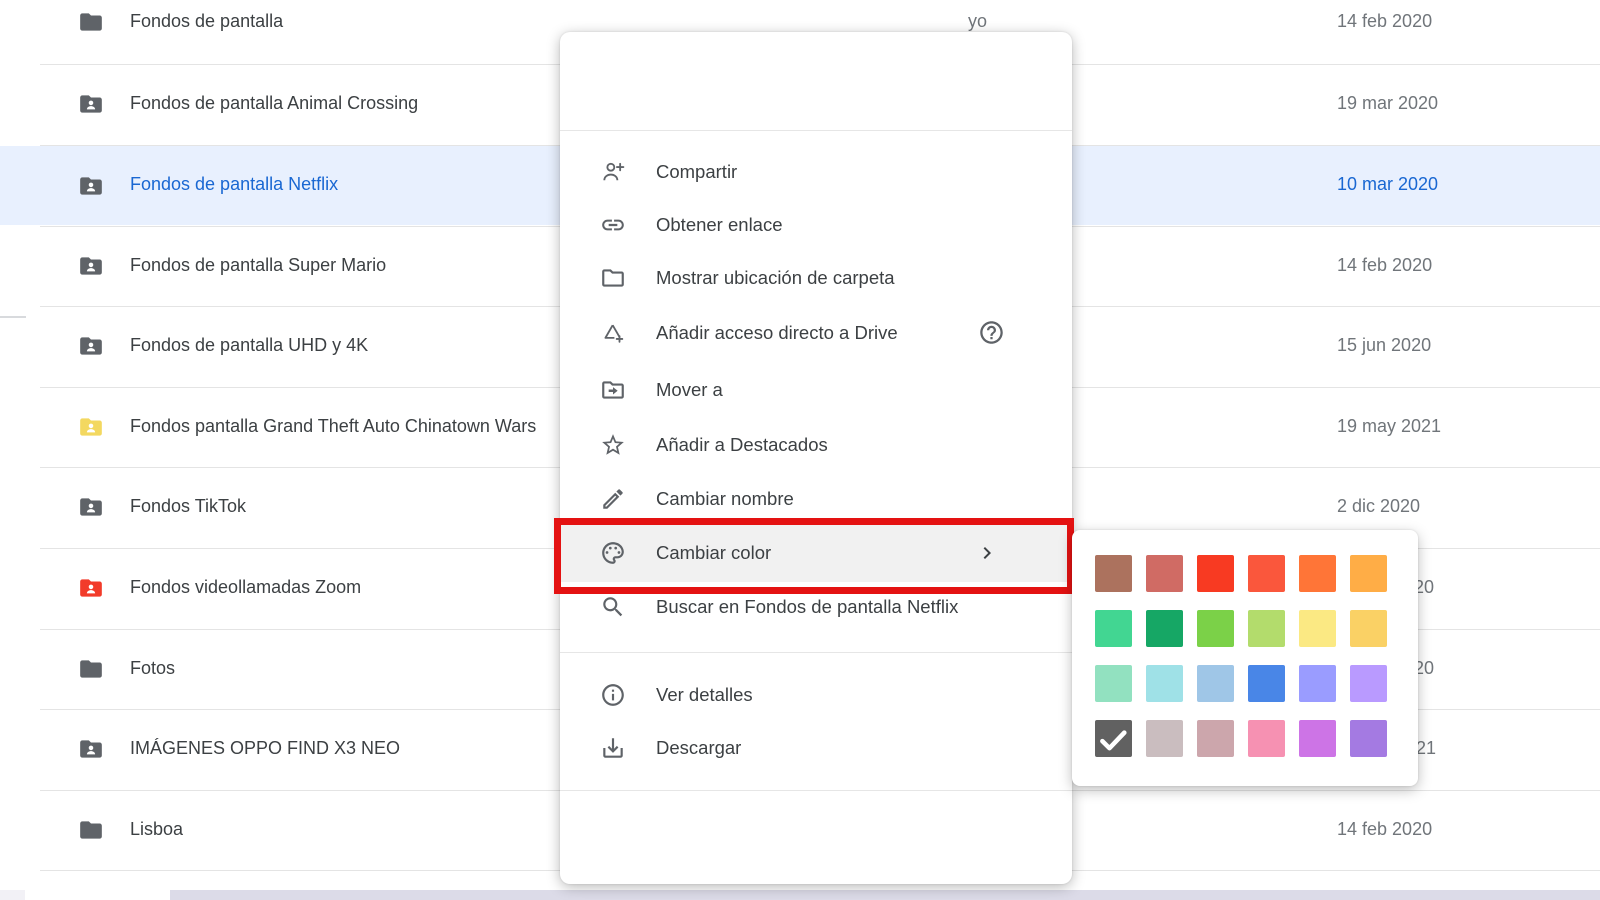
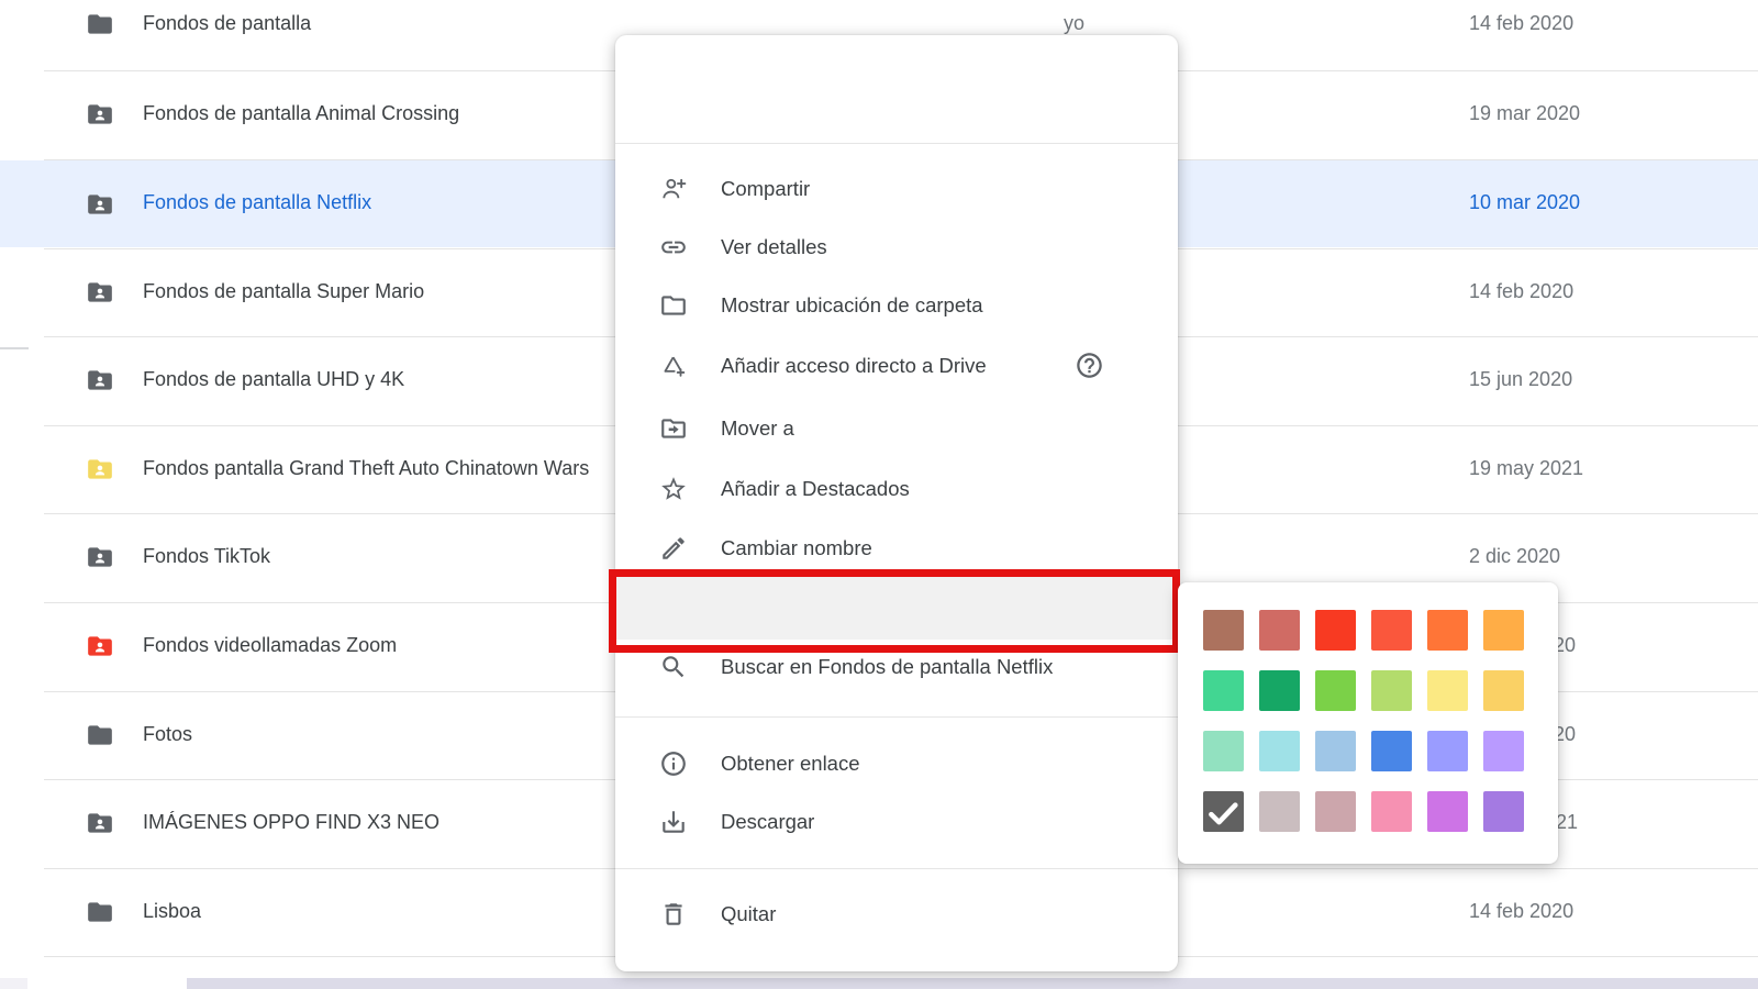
  Fondos de pantalla
  yo
  14 feb 2020
  Fondos de pantalla Animal Crossing
  19 mar 2020
  Fondos de pantalla Netflix
  10 mar 2020
  Fondos de pantalla Super Mario
  14 feb 2020
  Fondos de pantalla UHD y 4K
  15 jun 2020
  Fondos pantalla Grand Theft Auto Chinatown Wars
  19 may 2021
  Fondos TikTok
  2 dic 2020
  Fondos videollamadas Zoom
  Fotos
  IMÁGENES OPPO FIND X3 NEO
  Lisboa
  14 feb 2020
  Compartir
- Obtener enlace
+ Ver detalles
  Mostrar ubicación de carpeta
  Añadir acceso directo a Drive
  Mover a
  Añadir a Destacados
  Cambiar nombre
- Cambiar color
  Buscar en Fondos de pantalla Netflix
- Ver detalles
+ Obtener enlace
  Descargar
+ Quitar
